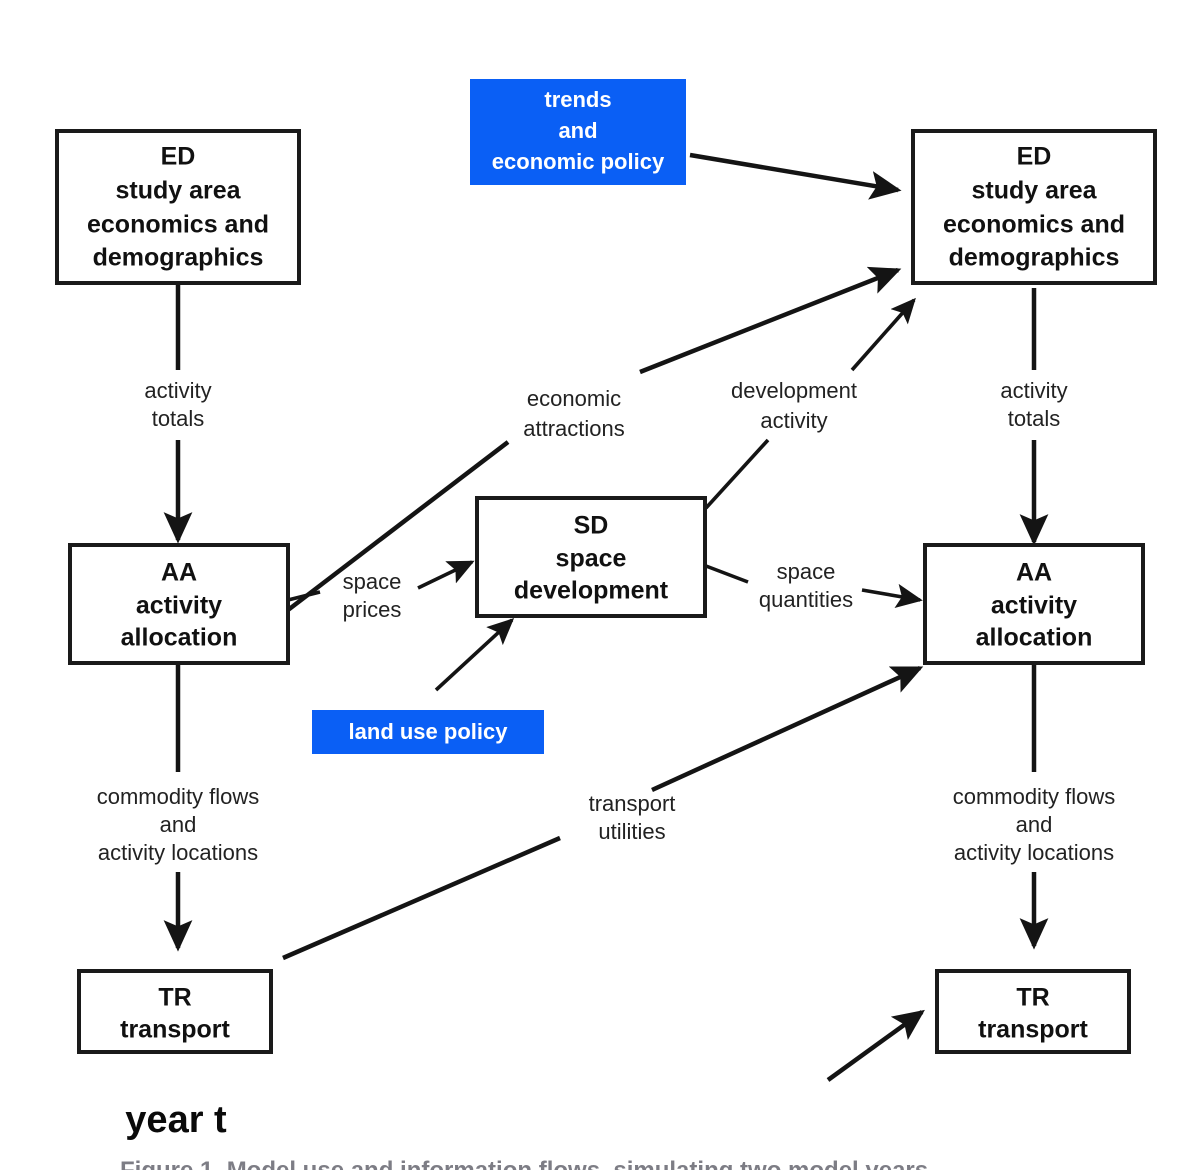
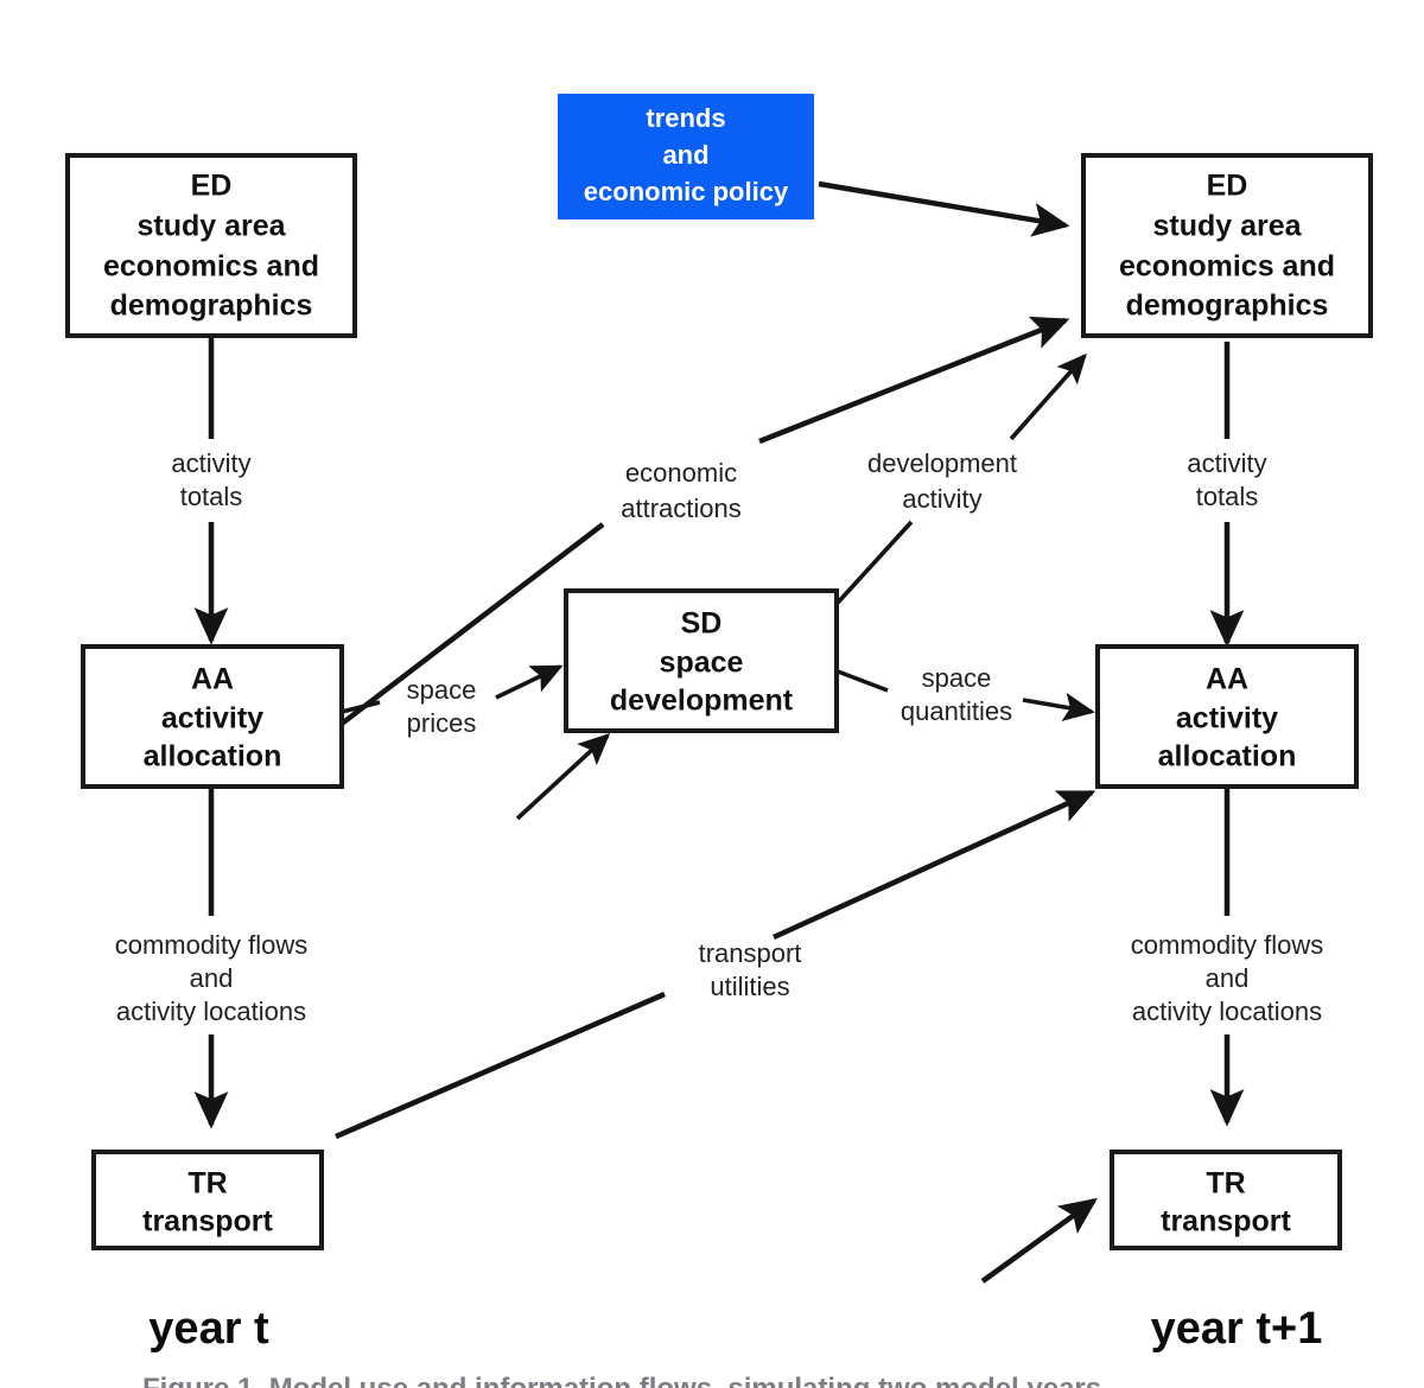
  ED
  study area
  economics and
  demographics
  ED
  study area
  economics and
  demographics
  AA
  activity
  allocation
  AA
  activity
  allocation
  SD
  space
  development
  TR
  transport
  TR
  transport
  trends
  and
  economic policy
- land use policy
  activity
  totals
  activity
  totals
  commodity flows
  and
  activity locations
  commodity flows
  and
  activity locations
  economic
  attractions
  development
  activity
  space
  prices
  space
  quantities
  transport
  utilities
  year t
+ year t+1
